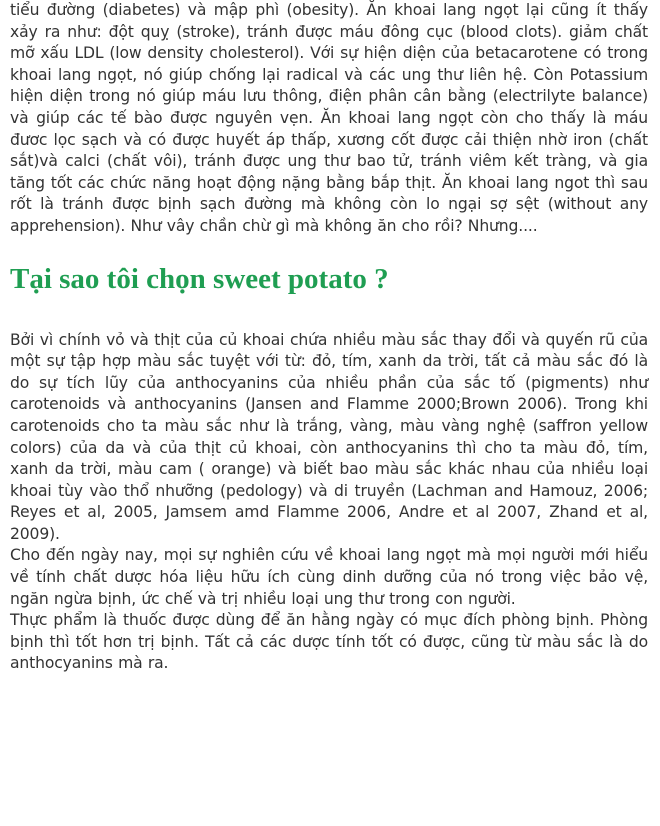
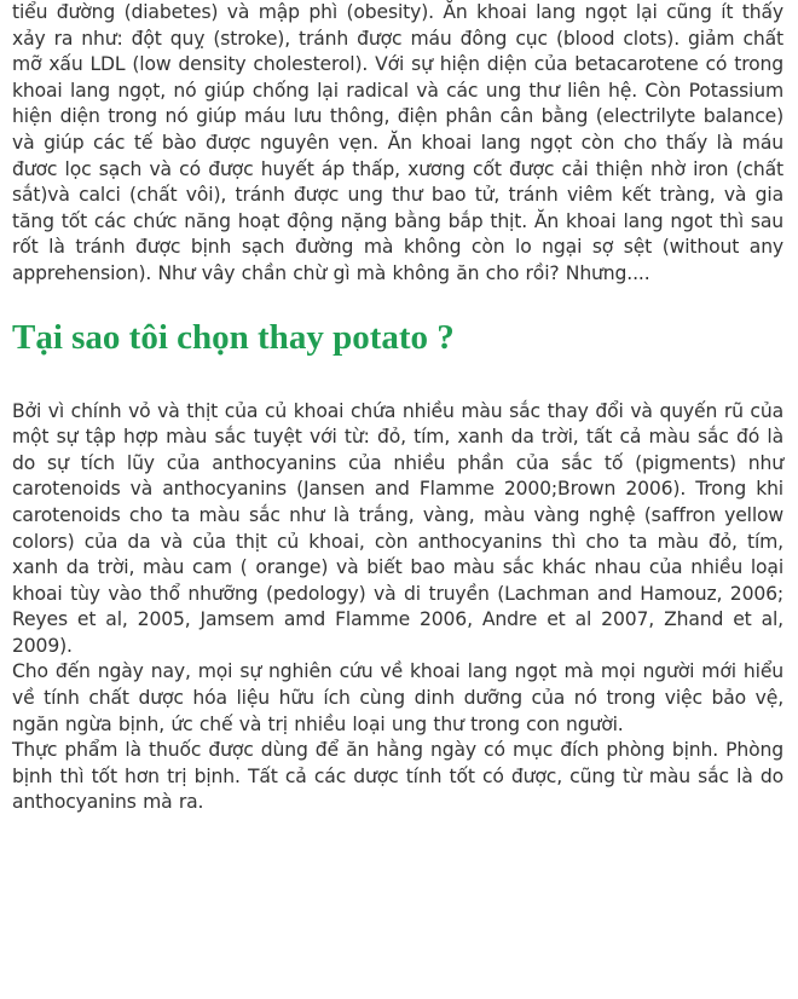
  tiểu đường (diabetes) và mập phì (obesity). Ăn khoai lang ngọt lại cũng ít thấy xảy ra như: đột quỵ (stroke), tránh được máu đông cục (blood clots). giảm chất mỡ xấu LDL (low density cholesterol). Với sự hiện diện của betacarotene có trong khoai lang ngọt, nó giúp chống lại radical và các ung thư liên hệ. Còn Potassium hiện diện trong nó giúp máu lưu thông, điện phân cân bằng (electrilyte balance) và giúp các tế bào được nguyên vẹn. Ăn khoai lang ngọt còn cho thấy là máu đươc lọc sạch và có được huyết áp thấp, xương cốt được cải thiện nhờ iron (chất sắt)và calci (chất vôi), tránh được ung thư bao tử, tránh viêm kết tràng, và gia tăng tốt các chức năng hoạt động nặng bằng bắp thịt. Ăn khoai lang ngot thì sau rốt là tránh được bịnh sạch đường mà không còn lo ngại sợ sệt (without any apprehension). Như vây chần chừ gì mà không ăn cho rồi? Nhưng....
- Tại sao tôi chọn sweet potato ?
+ Tại sao tôi chọn thay potato ?
  Bởi vì chính vỏ và thịt của củ khoai chứa nhiều màu sắc thay đổi và quyến rũ của một sự tập hợp màu sắc tuyệt với từ: đỏ, tím, xanh da trời, tất cả màu sắc đó là do sự tích lũy của anthocyanins của nhiều phần của sắc tố (pigments) như carotenoids và anthocyanins (Jansen and Flamme 2000;Brown 2006). Trong khi carotenoids cho ta màu sắc như là trắng, vàng, màu vàng nghệ (saffron yellow colors) của da và của thịt củ khoai, còn anthocyanins thì cho ta màu đỏ, tím, xanh da trời, màu cam ( orange) và biết bao màu sắc khác nhau của nhiều loại khoai tùy vào thổ nhưỡng (pedology) và di truyền (Lachman and Hamouz, 2006; Reyes et al, 2005, Jamsem amd Flamme 2006, Andre et al 2007, Zhand et al, 2009).
  Cho đến ngày nay, mọi sự nghiên cứu về khoai lang ngọt mà mọi người mới hiểu về tính chất dược hóa liệu hữu ích cùng dinh dưỡng của nó trong việc bảo vệ, ngăn ngừa bịnh, ức chế và trị nhiều loại ung thư trong con người.
  Thực phẩm là thuốc được dùng để ăn hằng ngày có mục đích phòng bịnh. Phòng bịnh thì tốt hơn trị bịnh. Tất cả các dược tính tốt có được, cũng từ màu sắc là do anthocyanins mà ra.
